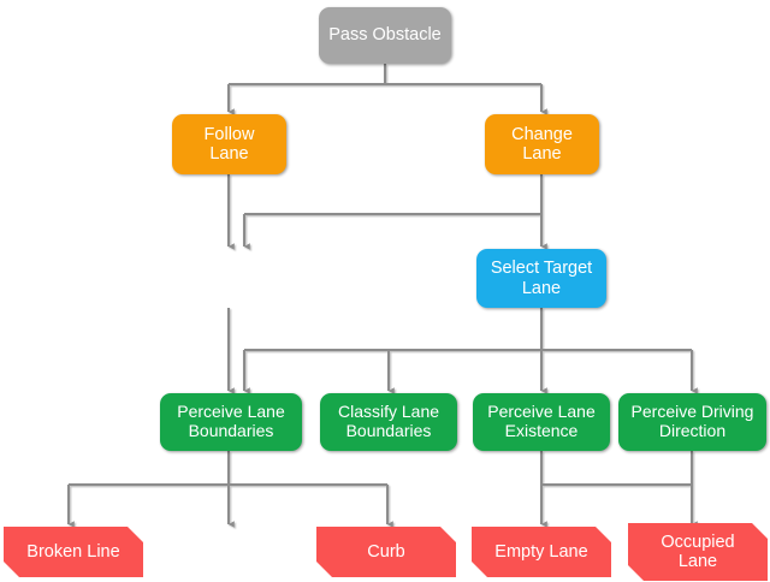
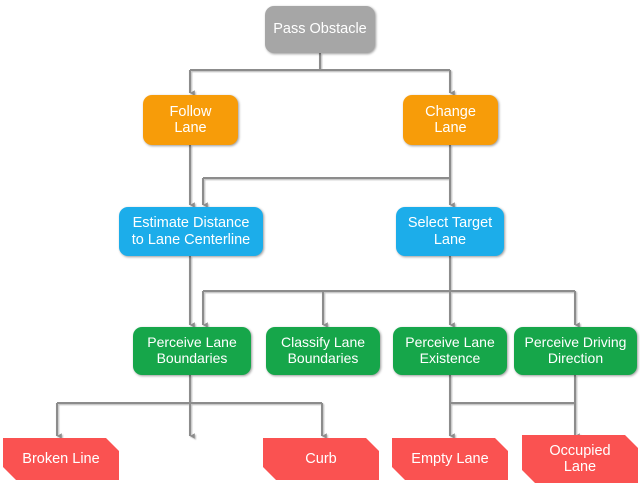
  Pass Obstacle
  Follow
  Lane
  Change
  Lane
+ Estimate Distance
+ to Lane Centerline
  Select Target
  Lane
  Perceive Lane
  Boundaries
  Classify Lane
  Boundaries
  Perceive Lane
  Existence
  Perceive Driving
  Direction
  Broken Line
  Curb
  Empty Lane
  Occupied
  Lane
